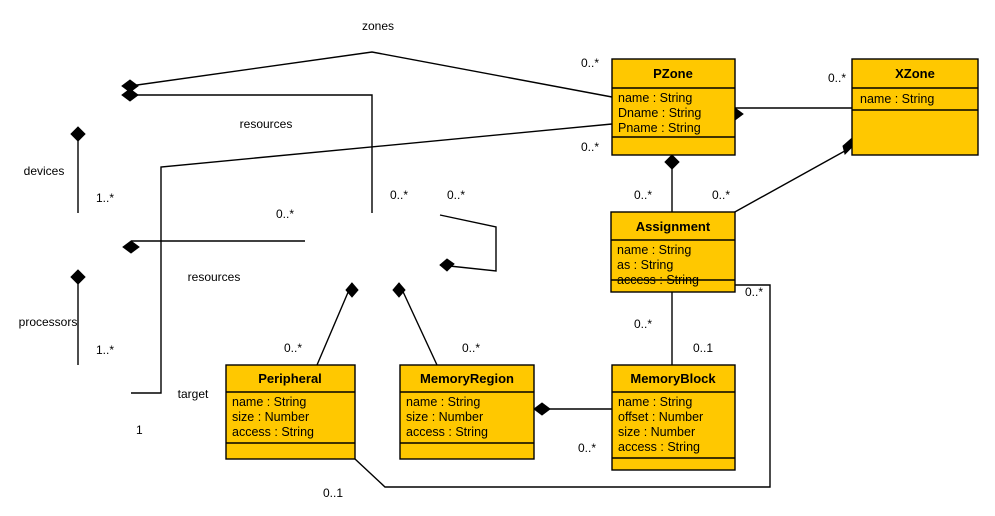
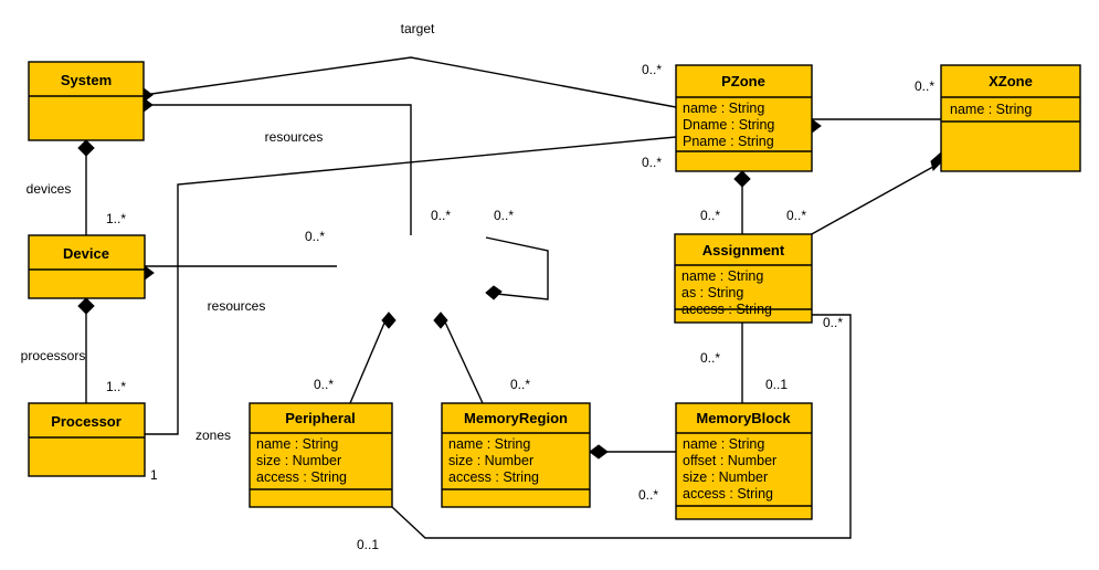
+ System
+ Device
+ Processor
  PZone
  name : String
  Dname : String
  Pname : String
  XZone
  name : String
  Assignment
  name : String
  as : String
  access : String
  Peripheral
  name : String
  size : Number
  access : String
  MemoryRegion
  name : String
  size : Number
  access : String
  MemoryBlock
  name : String
  offset : Number
  size : Number
  access : String
- zones
+ target
  resources
  resources
  devices
  processors
- target
+ zones
  1..*
  1..*
  1
  0..*
  0..*
  0..*
  0..*
  0..*
  0..*
  0..*
  0..*
  0..*
  0..*
  0..1
  0..*
  0..*
  0..*
  0..1
